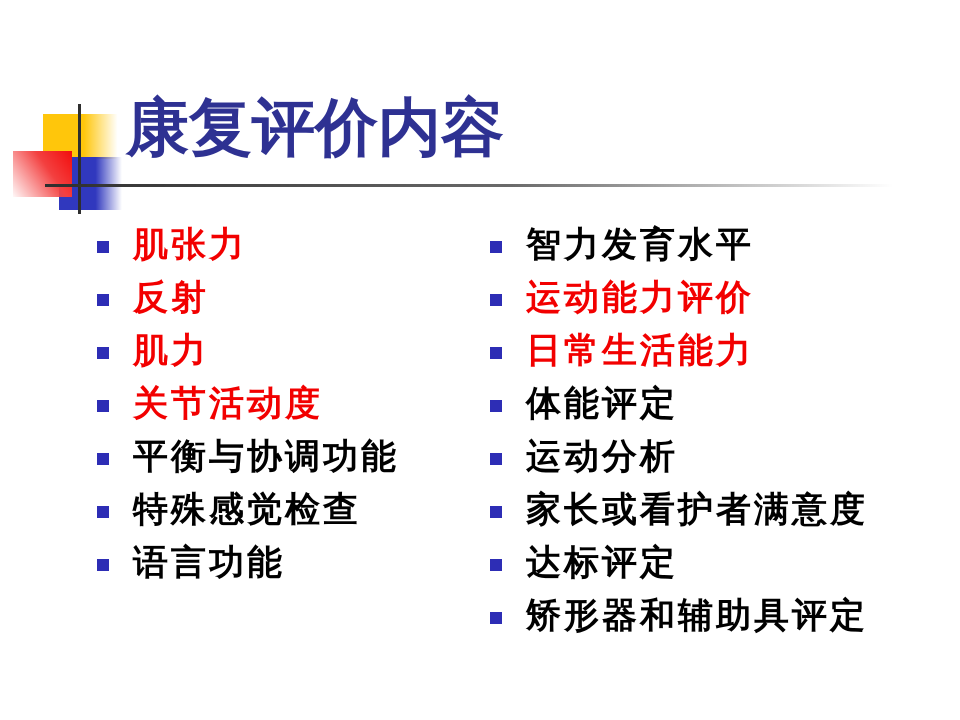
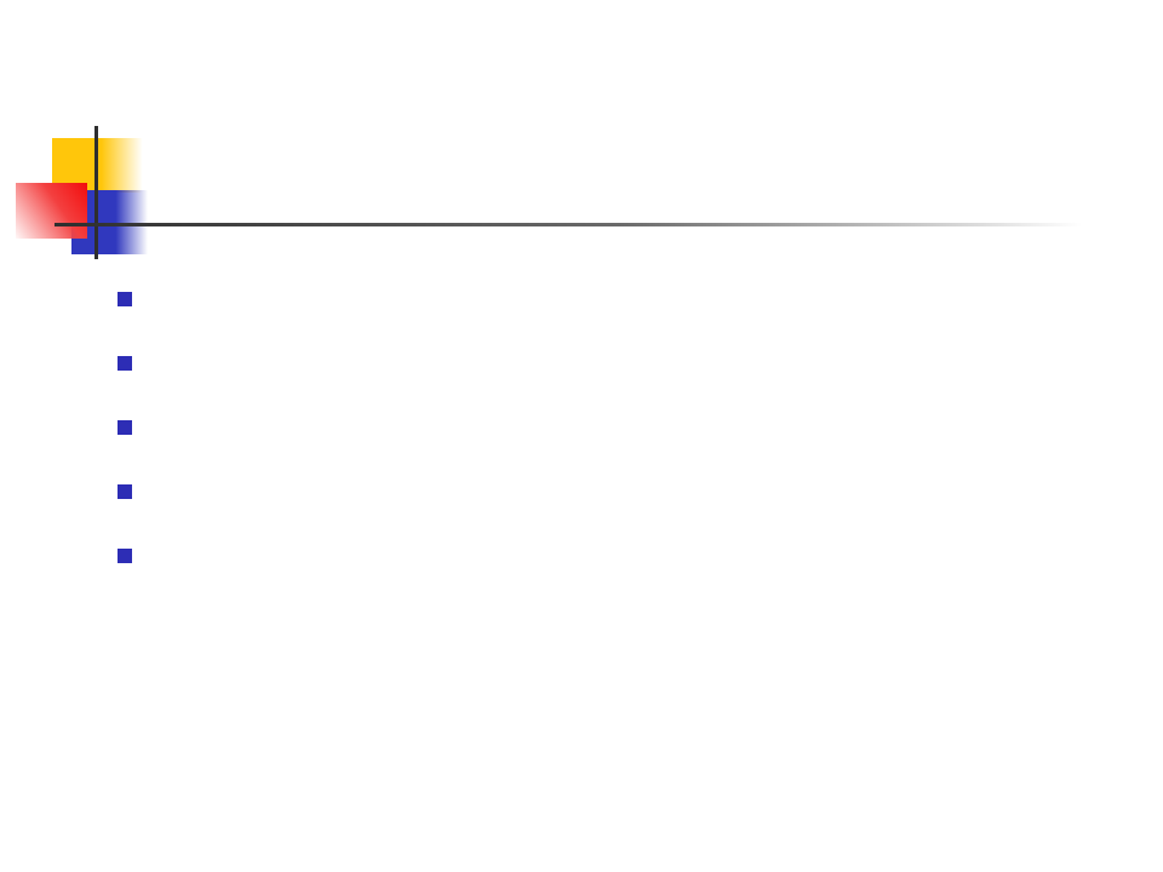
- 康复评价内容
- 肌张力
- 反射
- 肌力
- 关节活动度
- 平衡与协调功能
- 特殊感觉检查
- 语言功能
- 智力发育水平
- 运动能力评价
- 日常生活能力
- 体能评定
- 运动分析
- 家长或看护者满意度
- 达标评定
- 矫形器和辅助具评定
